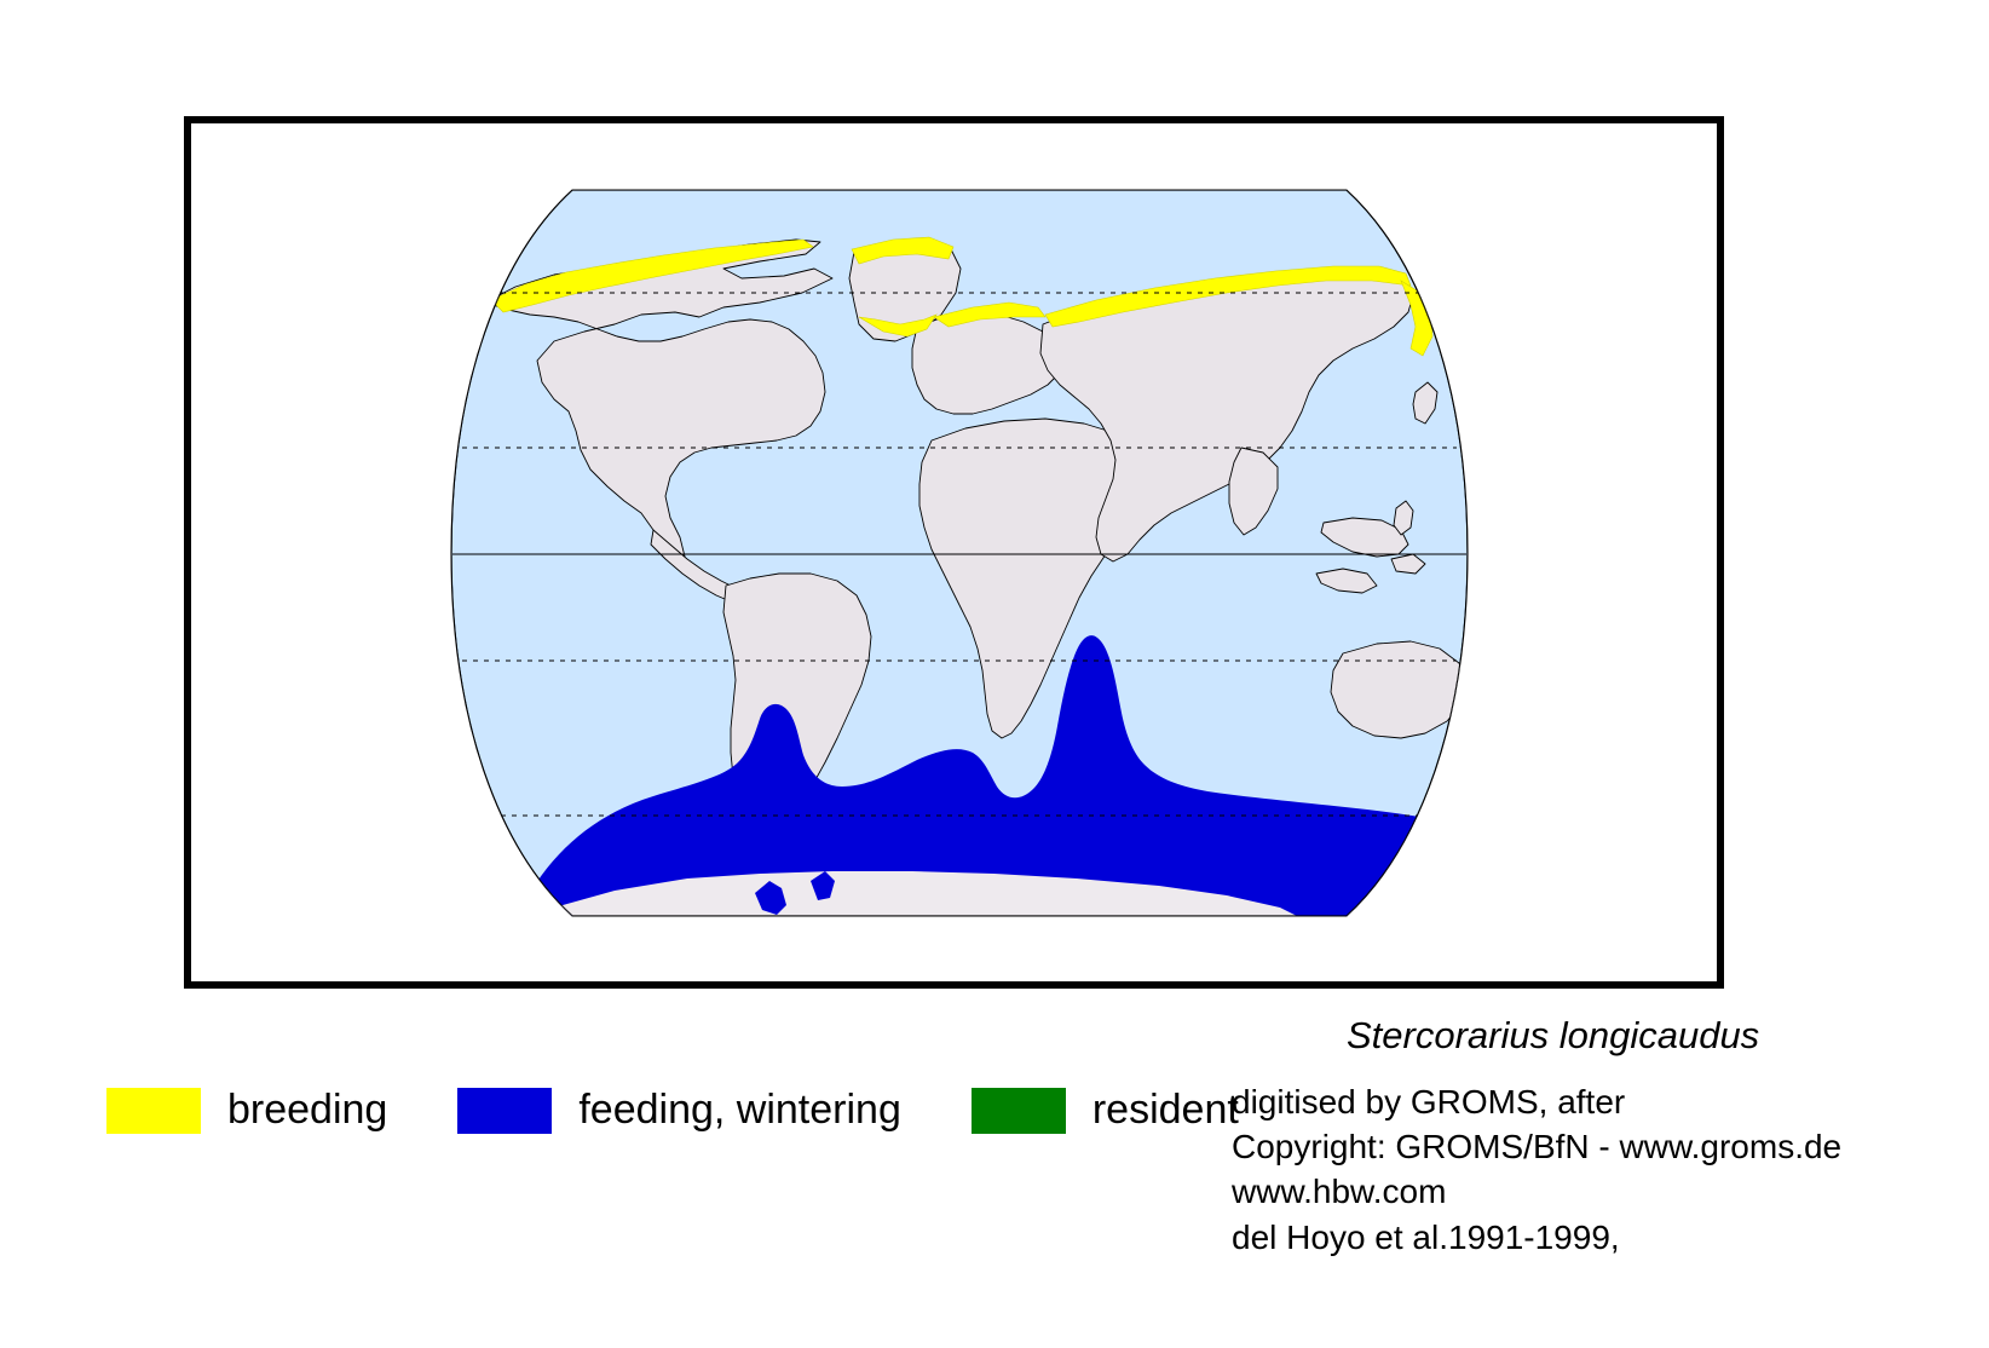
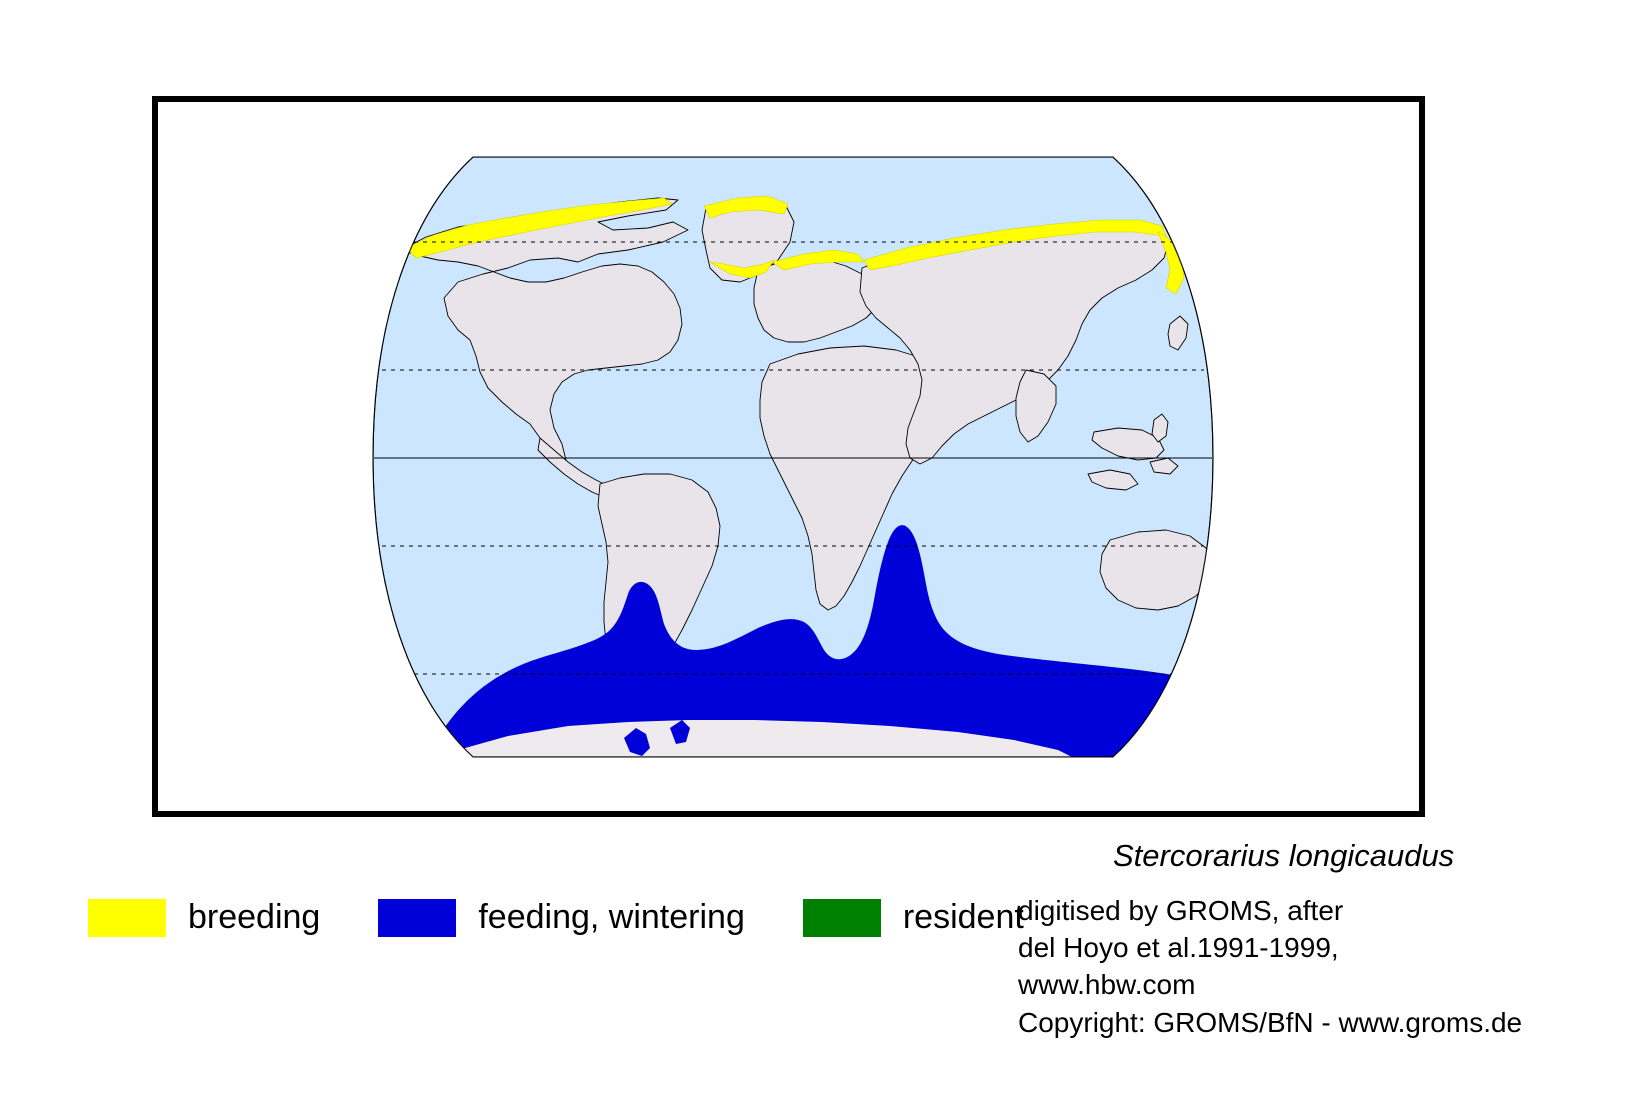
  breeding
  feeding, wintering
  resident
  Stercorarius longicaudus
  digitised by GROMS, after
- Copyright: GROMS/BfN - www.groms.de
+ del Hoyo et al.1991-1999,
  www.hbw.com
- del Hoyo et al.1991-1999,
+ Copyright: GROMS/BfN - www.groms.de
